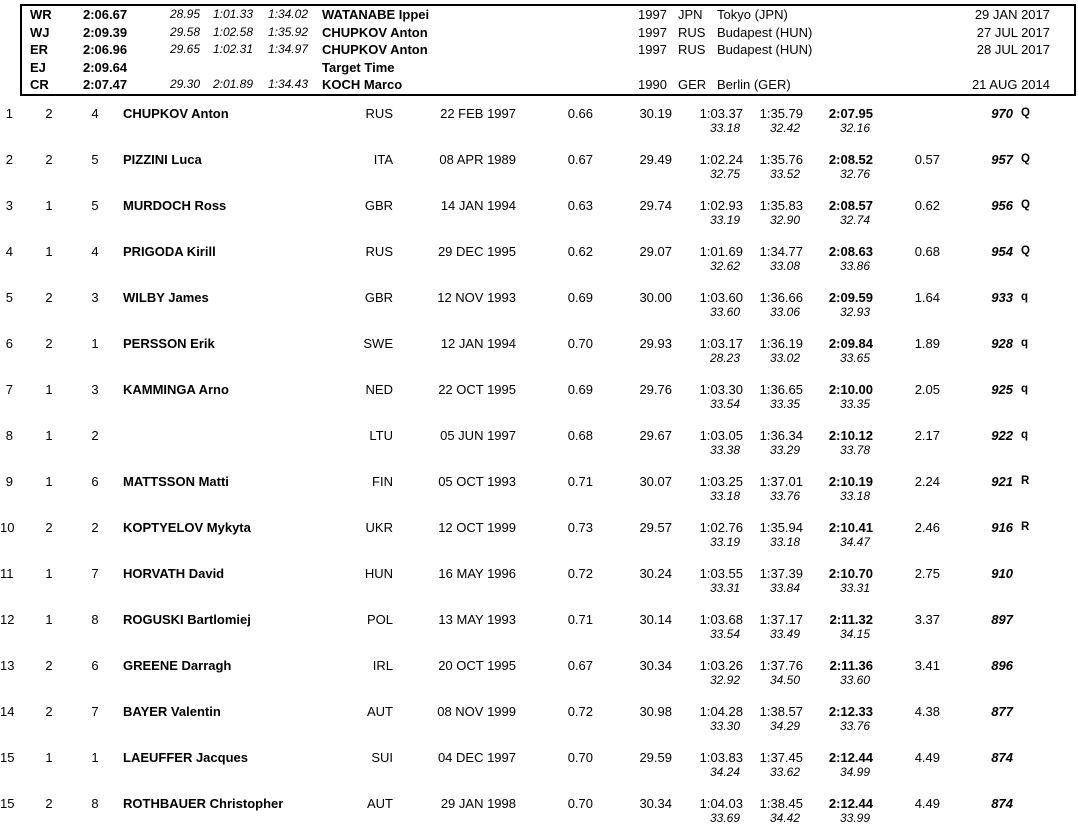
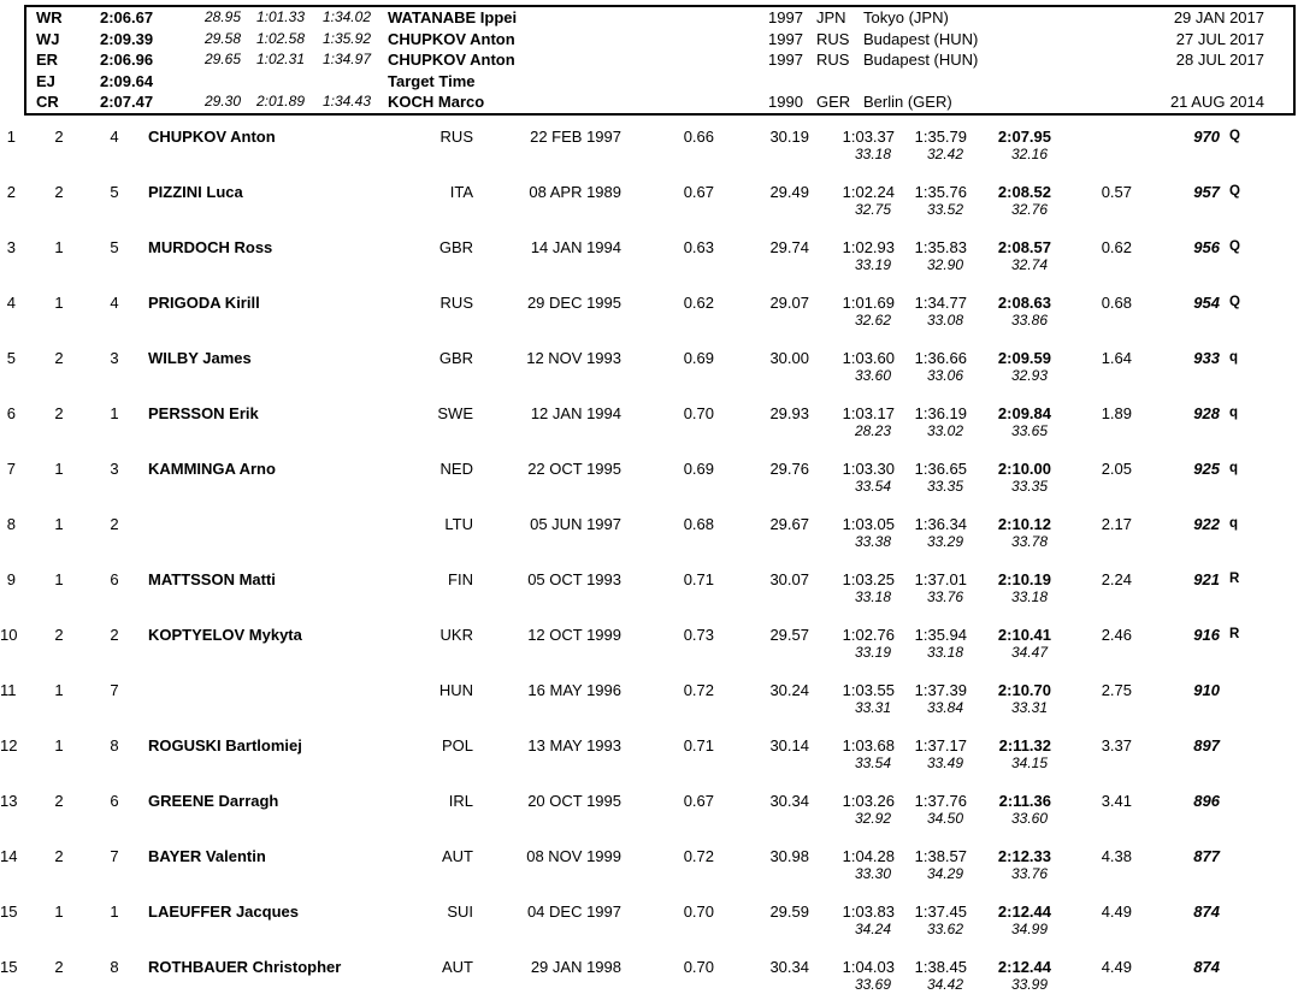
  WR
  2:06.67
  28.95
  1:01.33
  1:34.02
  WATANABE Ippei
  1997
  JPN
  Tokyo (JPN)
  29 JAN 2017
  WJ
  2:09.39
  29.58
  1:02.58
  1:35.92
  CHUPKOV Anton
  1997
  RUS
  Budapest (HUN)
  27 JUL 2017
  ER
  2:06.96
  29.65
  1:02.31
  1:34.97
  CHUPKOV Anton
  1997
  RUS
  Budapest (HUN)
  28 JUL 2017
  EJ
  2:09.64
  Target Time
  CR
  2:07.47
  29.30
  2:01.89
  1:34.43
  KOCH Marco
  1990
  GER
  Berlin (GER)
  21 AUG 2014
  1
  2
  4
  CHUPKOV Anton
  RUS
  22 FEB 1997
  0.66
  30.19
  1:03.37
  1:35.79
  2:07.95
  970
  Q
  33.18
  32.42
  32.16
  2
  2
  5
  PIZZINI Luca
  ITA
  08 APR 1989
  0.67
  29.49
  1:02.24
  1:35.76
  2:08.52
  0.57
  957
  Q
  32.75
  33.52
  32.76
  3
  1
  5
  MURDOCH Ross
  GBR
  14 JAN 1994
  0.63
  29.74
  1:02.93
  1:35.83
  2:08.57
  0.62
  956
  Q
  33.19
  32.90
  32.74
  4
  1
  4
  PRIGODA Kirill
  RUS
  29 DEC 1995
  0.62
  29.07
  1:01.69
  1:34.77
  2:08.63
  0.68
  954
  Q
  32.62
  33.08
  33.86
  5
  2
  3
  WILBY James
  GBR
  12 NOV 1993
  0.69
  30.00
  1:03.60
  1:36.66
  2:09.59
  1.64
  933
  q
  33.60
  33.06
  32.93
  6
  2
  1
  PERSSON Erik
  SWE
  12 JAN 1994
  0.70
  29.93
  1:03.17
  1:36.19
  2:09.84
  1.89
  928
  q
  28.23
  33.02
  33.65
  7
  1
  3
  KAMMINGA Arno
  NED
  22 OCT 1995
  0.69
  29.76
  1:03.30
  1:36.65
  2:10.00
  2.05
  925
  q
  33.54
  33.35
  33.35
  8
  1
  2
  LTU
  05 JUN 1997
  0.68
  29.67
  1:03.05
  1:36.34
  2:10.12
  2.17
  922
  q
  33.38
  33.29
  33.78
  9
  1
  6
  MATTSSON Matti
  FIN
  05 OCT 1993
  0.71
  30.07
  1:03.25
  1:37.01
  2:10.19
  2.24
  921
  R
  33.18
  33.76
  33.18
  10
  2
  2
  KOPTYELOV Mykyta
  UKR
  12 OCT 1999
  0.73
  29.57
  1:02.76
  1:35.94
  2:10.41
  2.46
  916
  R
  33.19
  33.18
  34.47
  11
  1
  7
- HORVATH David
  HUN
  16 MAY 1996
  0.72
  30.24
  1:03.55
  1:37.39
  2:10.70
  2.75
  910
  33.31
  33.84
  33.31
  12
  1
  8
  ROGUSKI Bartlomiej
  POL
  13 MAY 1993
  0.71
  30.14
  1:03.68
  1:37.17
  2:11.32
  3.37
  897
  33.54
  33.49
  34.15
  13
  2
  6
  GREENE Darragh
  IRL
  20 OCT 1995
  0.67
  30.34
  1:03.26
  1:37.76
  2:11.36
  3.41
  896
  32.92
  34.50
  33.60
  14
  2
  7
  BAYER Valentin
  AUT
  08 NOV 1999
  0.72
  30.98
  1:04.28
  1:38.57
  2:12.33
  4.38
  877
  33.30
  34.29
  33.76
  15
  1
  1
  LAEUFFER Jacques
  SUI
  04 DEC 1997
  0.70
  29.59
  1:03.83
  1:37.45
  2:12.44
  4.49
  874
  34.24
  33.62
  34.99
  15
  2
  8
  ROTHBAUER Christopher
  AUT
  29 JAN 1998
  0.70
  30.34
  1:04.03
  1:38.45
  2:12.44
  4.49
  874
  33.69
  34.42
  33.99
